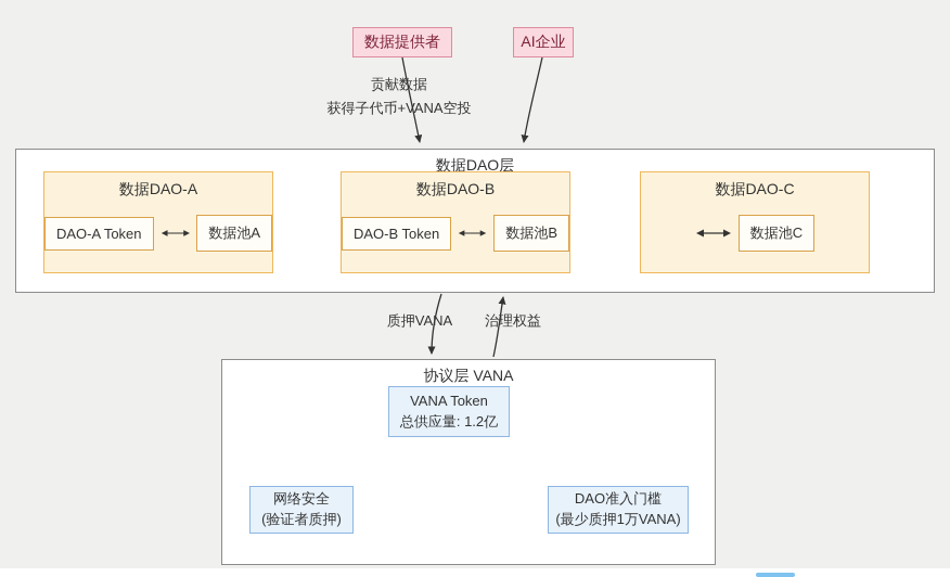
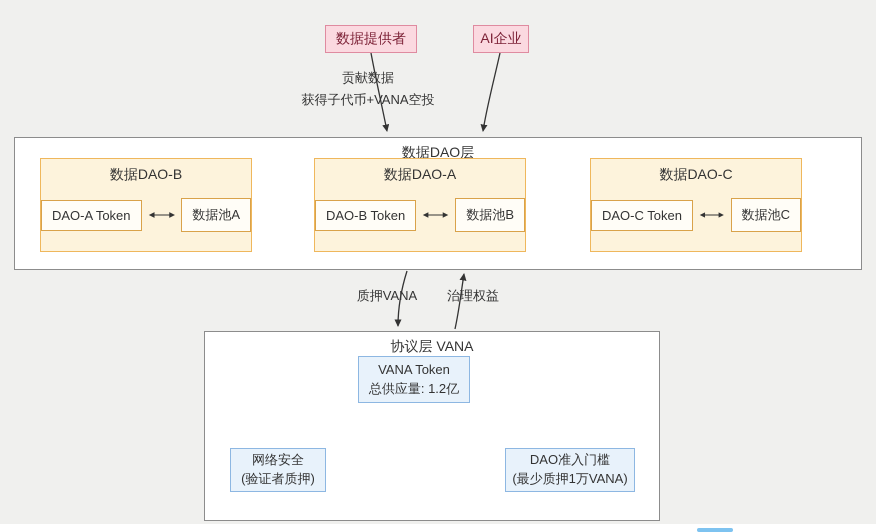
  数据提供者
  AI企业
  贡献数据
  获得子代币+VANA空投
  数据DAO层
- 数据DAO-A
+ 数据DAO-B
  DAO-A Token
  数据池A
- 数据DAO-B
+ 数据DAO-A
  DAO-B Token
  数据池B
  数据DAO-C
+ DAO-C Token
  数据池C
  质押VANA
  治理权益
  协议层 VANA
  VANA Token
  总供应量: 1.2亿
  网络安全
  (验证者质押)
  DAO准入门槛
  (最少质押1万VANA)
